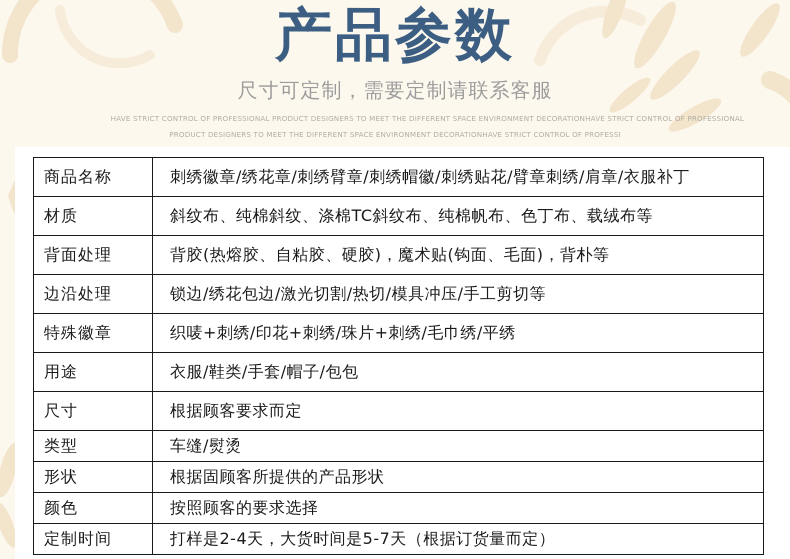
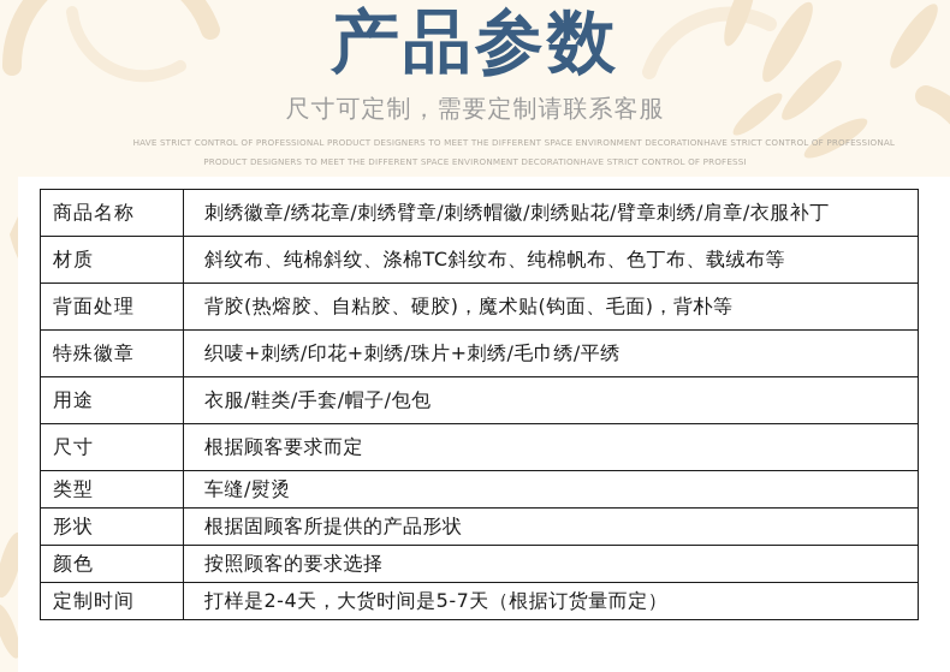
  产品参数
  尺寸可定制，需要定制请联系客服
  HAVE STRICT CONTROL OF PROFESSIONAL PRODUCT DESIGNERS TO MEET THE DIFFERENT SPACE ENVIRONMENT DECORATIONHAVE STRICT CONTROL OF PROFESSIONAL
  PRODUCT DESIGNERS TO MEET THE DIFFERENT SPACE ENVIRONMENT DECORATIONHAVE STRICT CONTROL OF PROFESSI
  商品名称	刺绣徽章/绣花章/刺绣臂章/刺绣帽徽/刺绣贴花/臂章刺绣/肩章/衣服补丁
  材质	斜纹布、纯棉斜纹、涤棉TC斜纹布、纯棉帆布、色丁布、载绒布等
  背面处理	背胶(热熔胶、自粘胶、硬胶)，魔术贴(钩面、毛面)，背朴等
- 边沿处理	锁边/绣花包边/激光切割/热切/模具冲压/手工剪切等
  特殊徽章	织唛+刺绣/印花+刺绣/珠片+刺绣/毛巾绣/平绣
  用途	衣服/鞋类/手套/帽子/包包
  尺寸	根据顾客要求而定
  类型	车缝/熨烫
  形状	根据固顾客所提供的产品形状
  颜色	按照顾客的要求选择
  定制时间	打样是2-4天，大货时间是5-7天（根据订货量而定）
